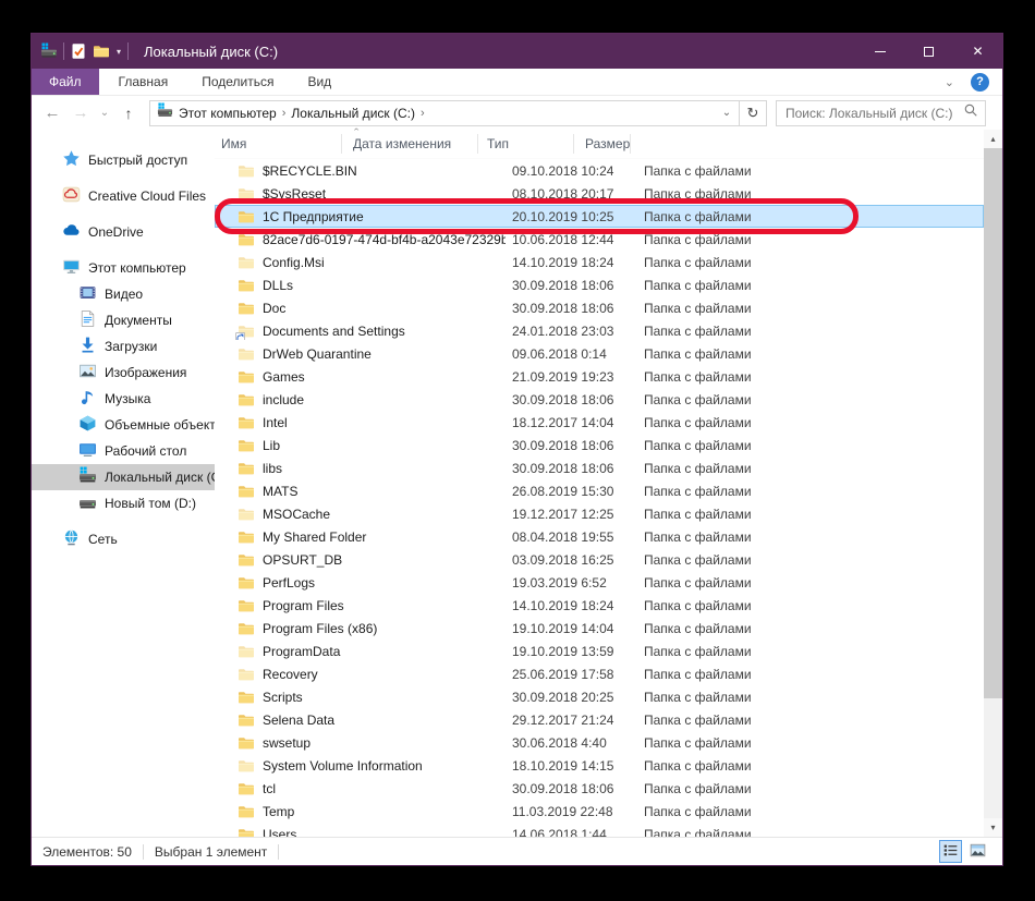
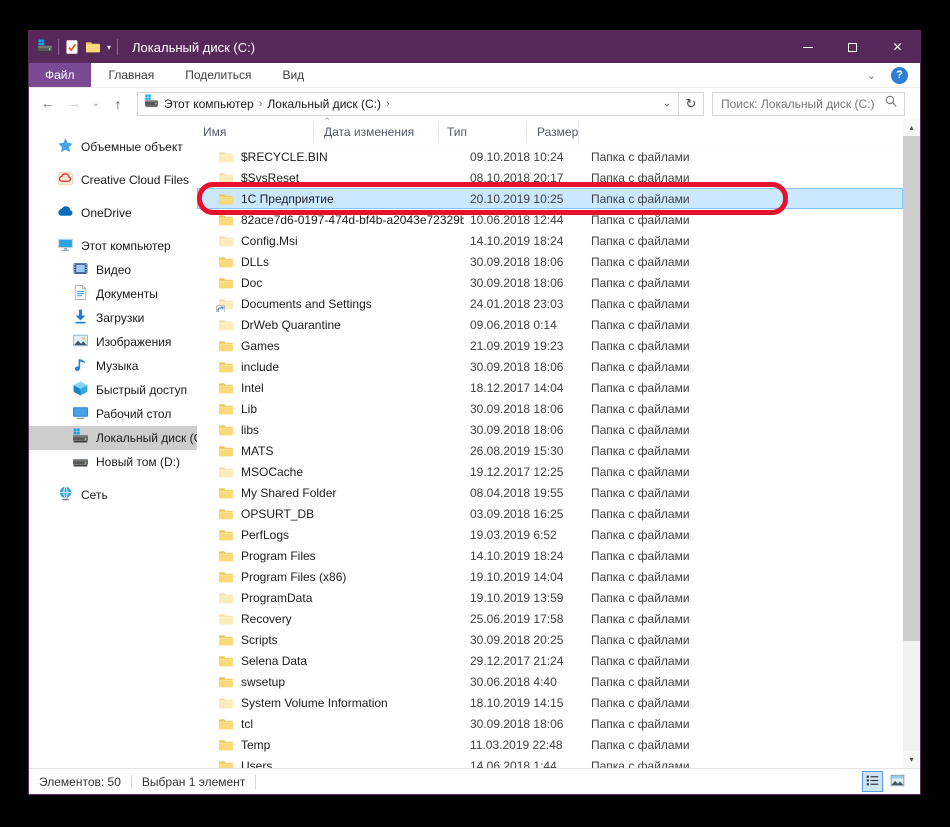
  ▾
  Локальный диск (C:)
  ✕
  Файл
  Главная
  Поделиться
  Вид
  ⌄
  ?
  ←
  →
  ⌄
  ↑
  Этот компьютер
  ›
  Локальный диск (C:)
  ›
  ⌄
  ↻
  Поиск: Локальный диск (C:)
- Быстрый доступ
+ Объемные объект
  Creative Cloud Files
  OneDrive
  Этот компьютер
  Видео
  Документы
  Загрузки
  Изображения
  Музыка
- Объемные объект
+ Быстрый доступ
  Рабочий стол
  Локальный диск (
  Новый том (D:)
  Сеть
  ˆ
  Имя
  Дата изменения
  Тип
  Размер
  $RECYCLE.BIN
  09.10.2018 10:24
  Папка с файлами
  $SysReset
  08.10.2018 20:17
  Папка с файлами
  1С Предприятие
  20.10.2019 10:25
  Папка с файлами
  82ace7d6-0197-474d-bf4b-a2043e72329b
  10.06.2018 12:44
  Папка с файлами
  Config.Msi
  14.10.2019 18:24
  Папка с файлами
  DLLs
  30.09.2018 18:06
  Папка с файлами
  Doc
  30.09.2018 18:06
  Папка с файлами
  Documents and Settings
  24.01.2018 23:03
  Папка с файлами
  DrWeb Quarantine
  09.06.2018 0:14
  Папка с файлами
  Games
  21.09.2019 19:23
  Папка с файлами
  include
  30.09.2018 18:06
  Папка с файлами
  Intel
  18.12.2017 14:04
  Папка с файлами
  Lib
  30.09.2018 18:06
  Папка с файлами
  libs
  30.09.2018 18:06
  Папка с файлами
  MATS
  26.08.2019 15:30
  Папка с файлами
  MSOCache
  19.12.2017 12:25
  Папка с файлами
  My Shared Folder
  08.04.2018 19:55
  Папка с файлами
  OPSURT_DB
  03.09.2018 16:25
  Папка с файлами
  PerfLogs
  19.03.2019 6:52
  Папка с файлами
  Program Files
  14.10.2019 18:24
  Папка с файлами
  Program Files (x86)
  19.10.2019 14:04
  Папка с файлами
  ProgramData
  19.10.2019 13:59
  Папка с файлами
  Recovery
  25.06.2019 17:58
  Папка с файлами
  Scripts
  30.09.2018 20:25
  Папка с файлами
  Selena Data
  29.12.2017 21:24
  Папка с файлами
  swsetup
  30.06.2018 4:40
  Папка с файлами
  System Volume Information
  18.10.2019 14:15
  Папка с файлами
  tcl
  30.09.2018 18:06
  Папка с файлами
  Temp
  11.03.2019 22:48
  Папка с файлами
  Users
  14.06.2018 1:44
  Папка с файлами
  ▴
  ▾
  Элементов: 50
  Выбран 1 элемент
